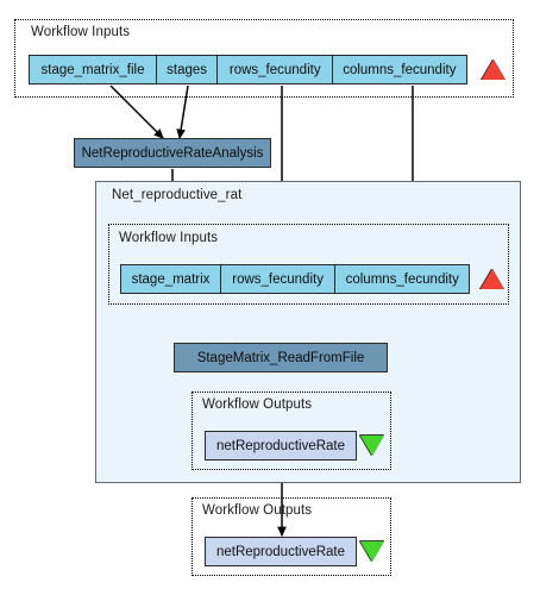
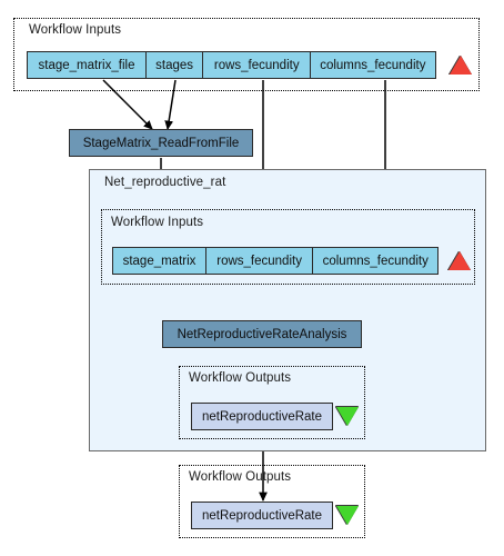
  Workflow Inputs
  stage_matrix_file
  stages
  rows_fecundity
  columns_fecundity
- NetReproductiveRateAnalysis
+ StageMatrix_ReadFromFile
  Net_reproductive_rat
  Workflow Inputs
  stage_matrix
  rows_fecundity
  columns_fecundity
- StageMatrix_ReadFromFile
+ NetReproductiveRateAnalysis
  Workflow Outputs
  netReproductiveRate
  Workflow Outputs
  netReproductiveRate
